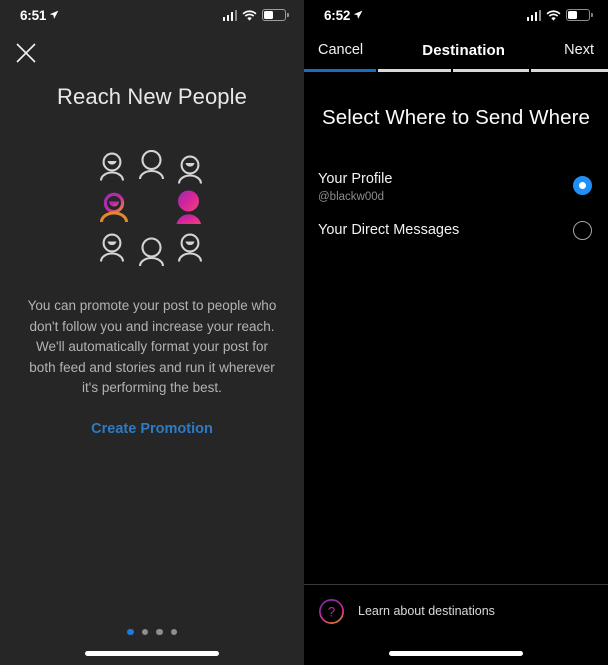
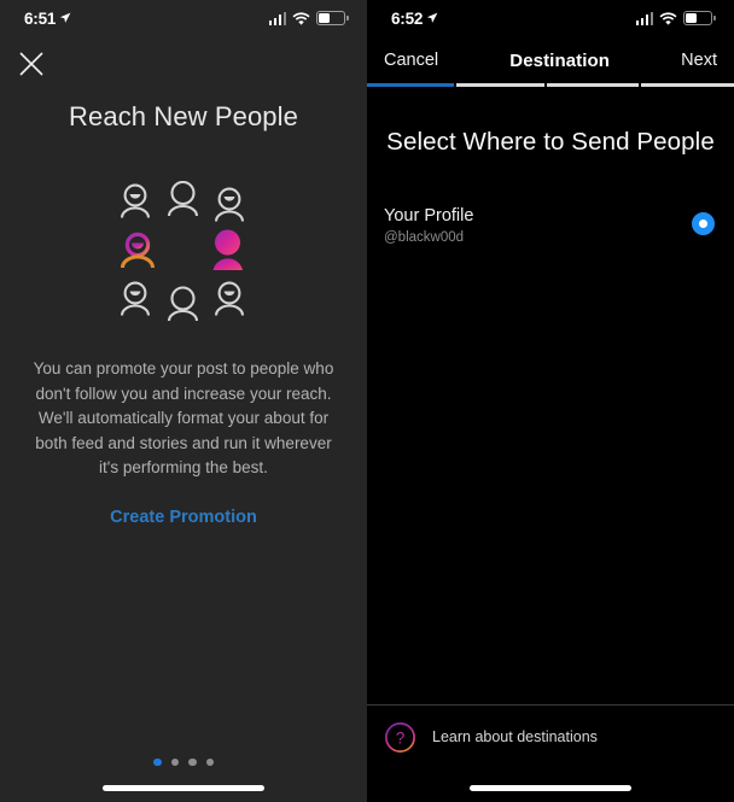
  6:51
  Reach New People
- You can promote your post to people who don't follow you and increase your reach. We'll automatically format your post for both feed and stories and run it wherever it's performing the best.
+ You can promote your post to people who don't follow you and increase your reach. We'll automatically format your about for both feed and stories and run it wherever it's performing the best.
  Create Promotion
  6:52
  Cancel
  Destination
  Next
- Select Where to Send Where
+ Select Where to Send People
  Your Profile
  @blackw00d
- Your Direct Messages
  ?
  Learn about destinations
